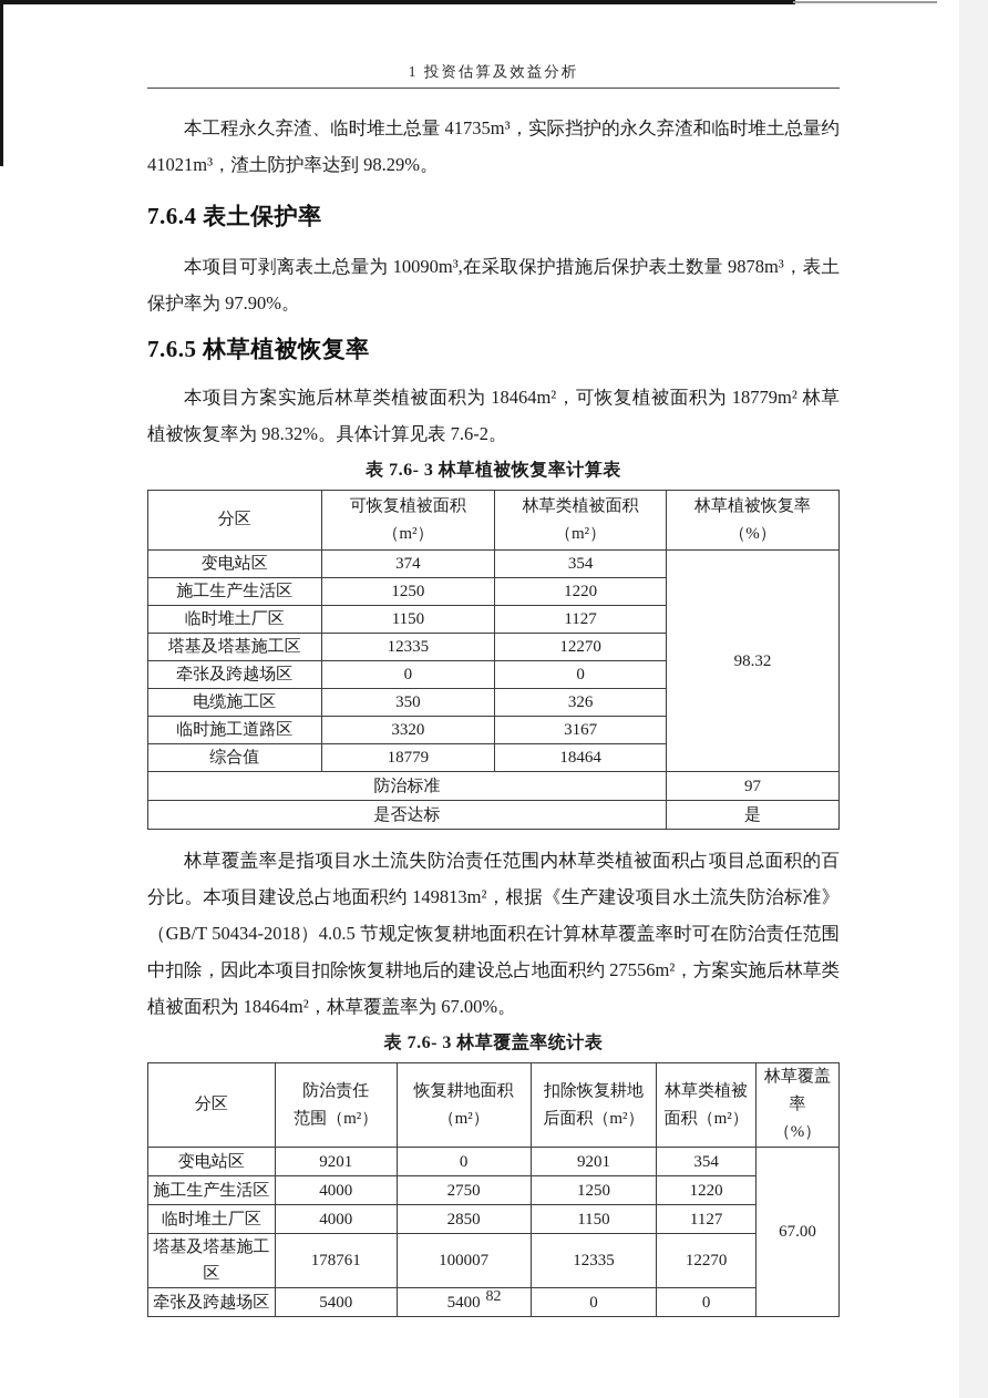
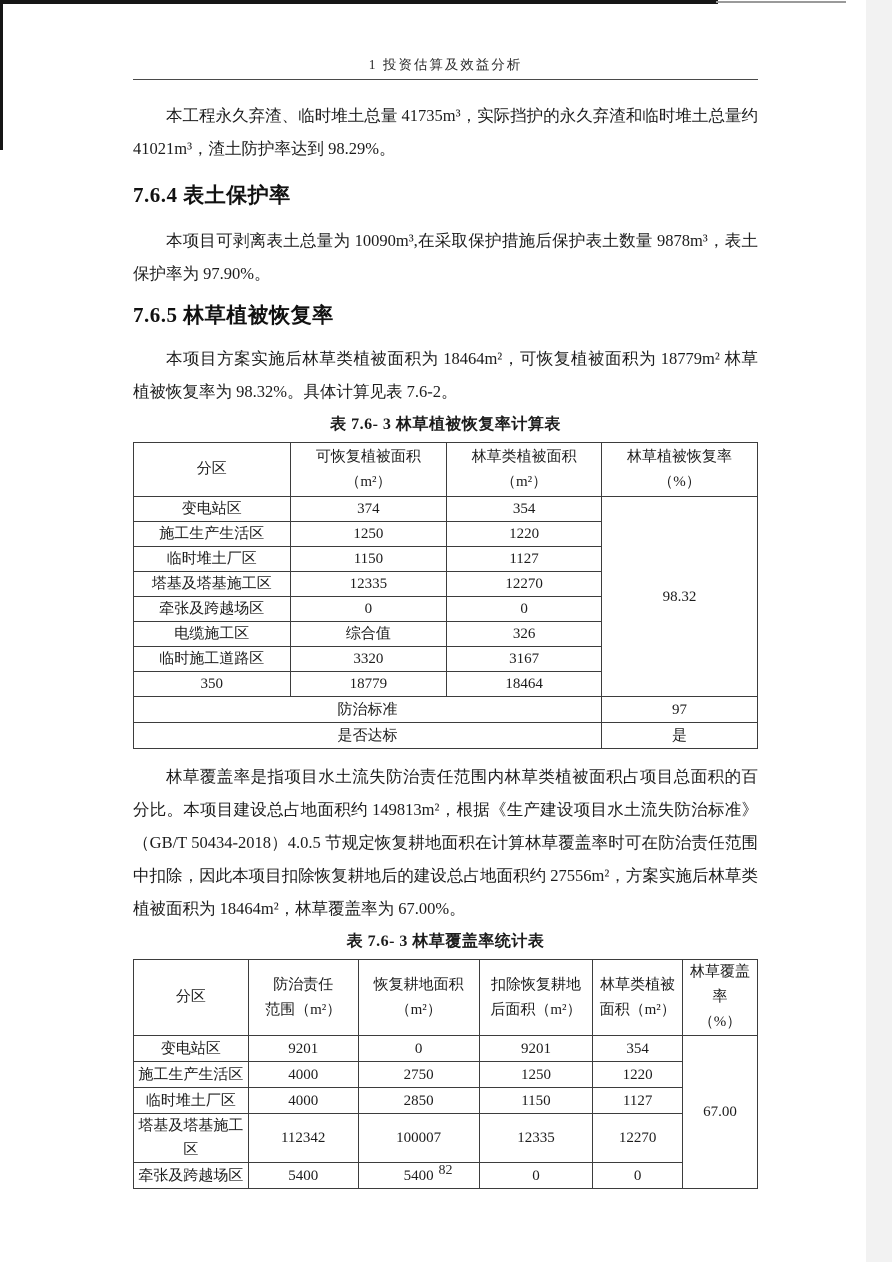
  1 投资估算及效益分析
  本工程永久弃渣、临时堆土总量 41735m³，实际挡护的永久弃渣和临时堆土总量约 41021m³，渣土防护率达到 98.29%。
  7.6.4 表土保护率
  本项目可剥离表土总量为 10090m³,在采取保护措施后保护表土数量 9878m³，表土保护率为 97.90%。
  7.6.5 林草植被恢复率
  本项目方案实施后林草类植被面积为 18464m²，可恢复植被面积为 18779m² 林草植被恢复率为 98.32%。具体计算见表 7.6-2。
  表 7.6- 3 林草植被恢复率计算表
  分区	可恢复植被面积（m²）	林草类植被面积（m²）	林草植被恢复率（%）
  变电站区	374	354	98.32
  施工生产生活区	1250	1220
  临时堆土厂区	1150	1127
  塔基及塔基施工区	12335	12270
  牵张及跨越场区	0	0
- 电缆施工区	350	326
+ 电缆施工区	综合值	326
  临时施工道路区	3320	3167
- 综合值	18779	18464
+ 350	18779	18464
  防治标准	97
  是否达标	是
  林草覆盖率是指项目水土流失防治责任范围内林草类植被面积占项目总面积的百分比。本项目建设总占地面积约 149813m²，根据《生产建设项目水土流失防治标准》（GB/T 50434-2018）4.0.5 节规定恢复耕地面积在计算林草覆盖率时可在防治责任范围中扣除，因此本项目扣除恢复耕地后的建设总占地面积约 27556m²，方案实施后林草类植被面积为 18464m²，林草覆盖率为 67.00%。
  表 7.6- 3 林草覆盖率统计表
  分区	防治责任范围（m²）	恢复耕地面积（m²）	扣除恢复耕地后面积（m²）	林草类植被面积（m²）	林草覆盖率（%）
  变电站区	9201	0	9201	354	67.00
  施工生产生活区	4000	2750	1250	1220
  临时堆土厂区	4000	2850	1150	1127
- 塔基及塔基施工区	178761	100007	12335	12270
+ 塔基及塔基施工区	112342	100007	12335	12270
  牵张及跨越场区	5400	5400	0	0
  82
